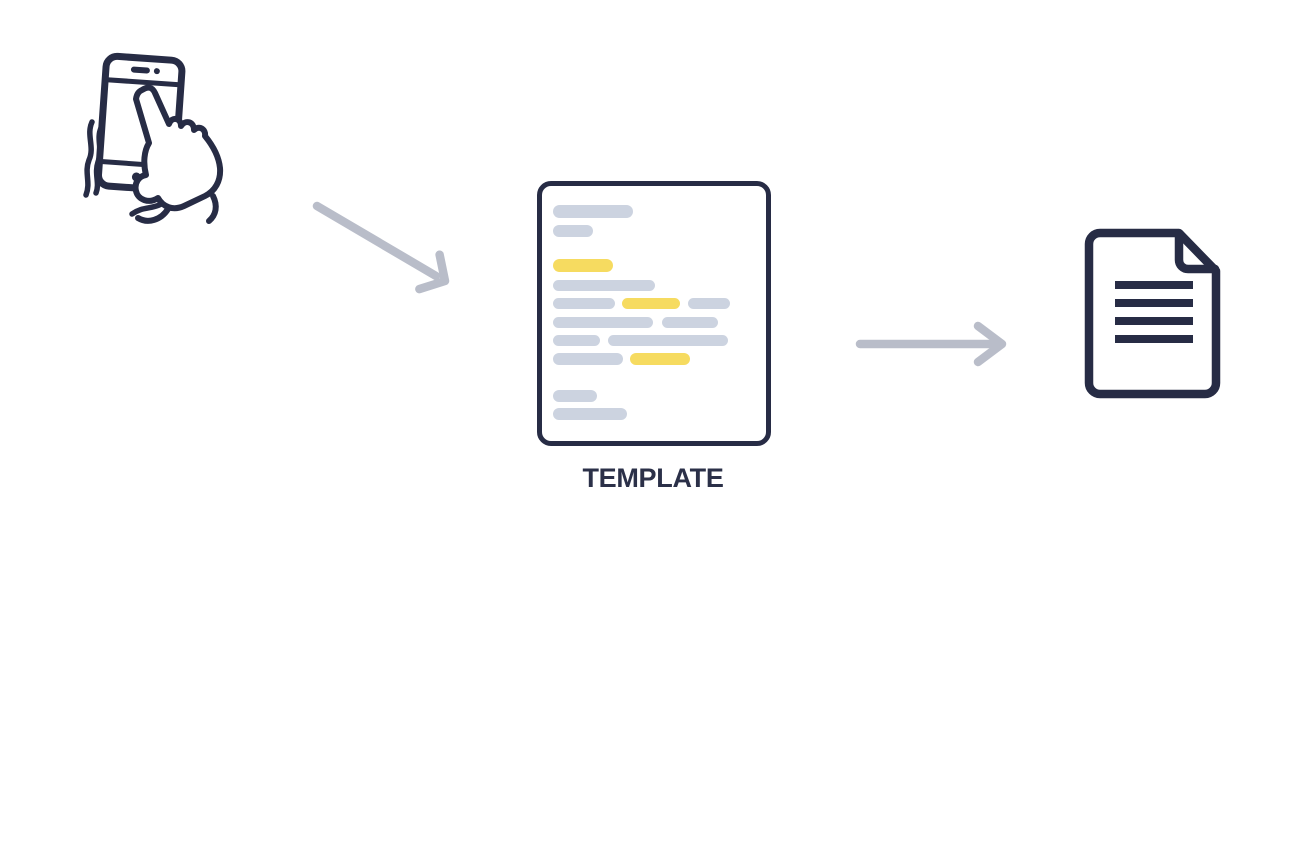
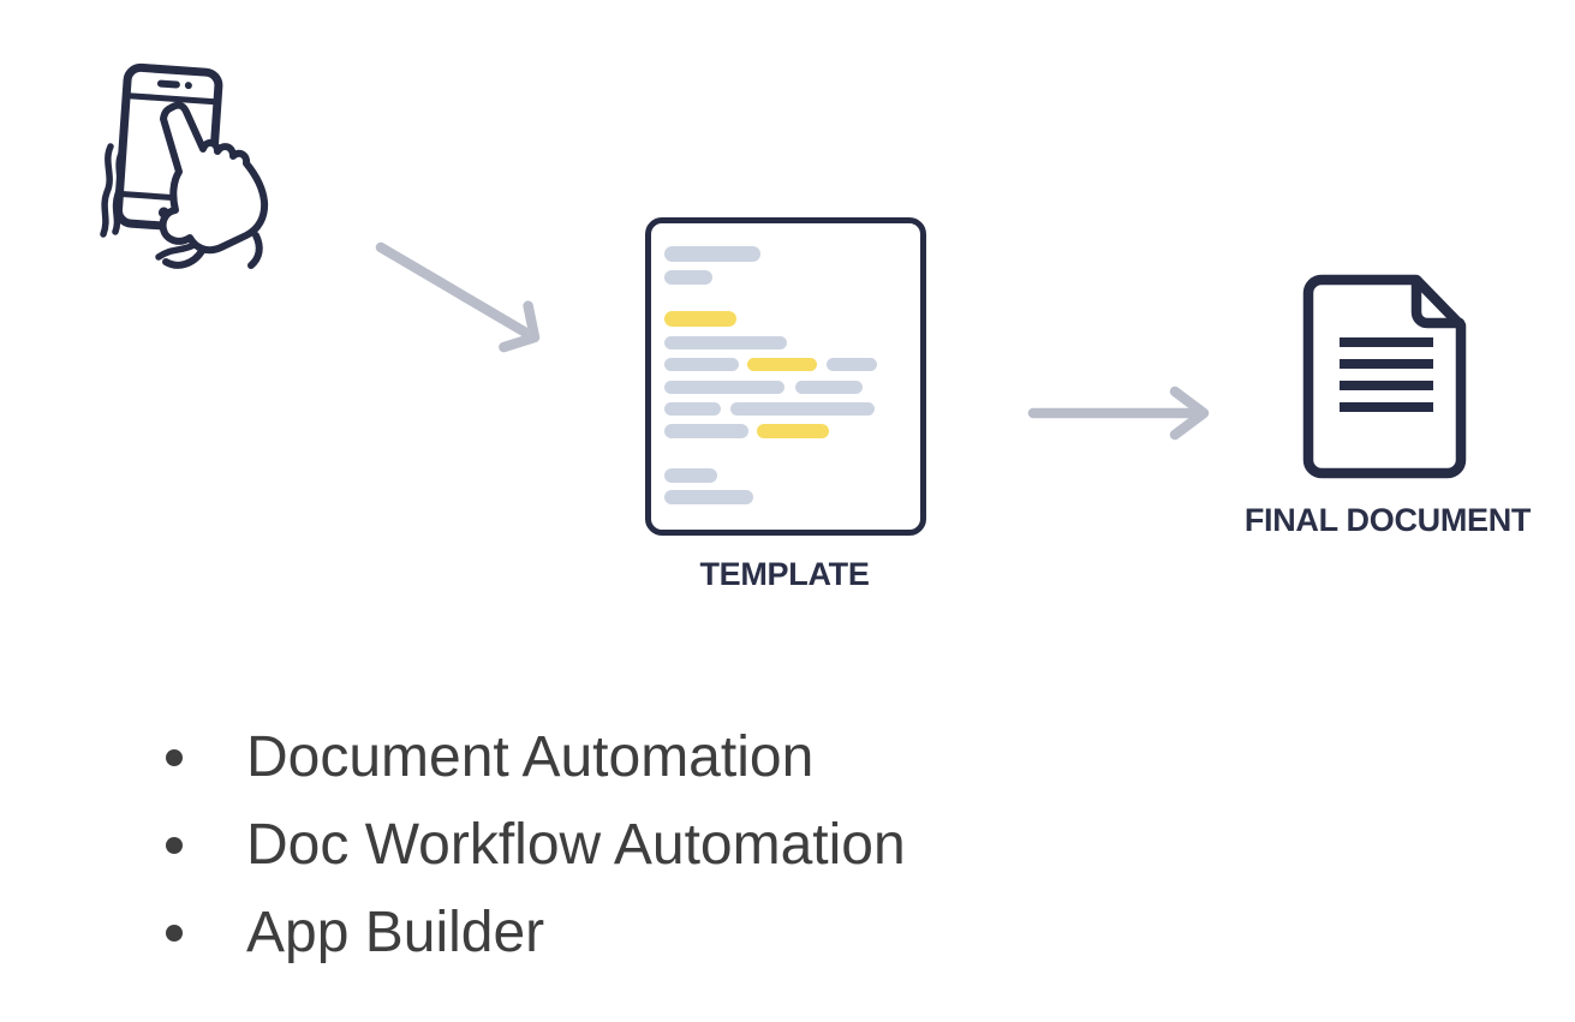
  TEMPLATE
+ FINAL DOCUMENT
+ Document Automation
+ Doc Workflow Automation
+ App Builder
